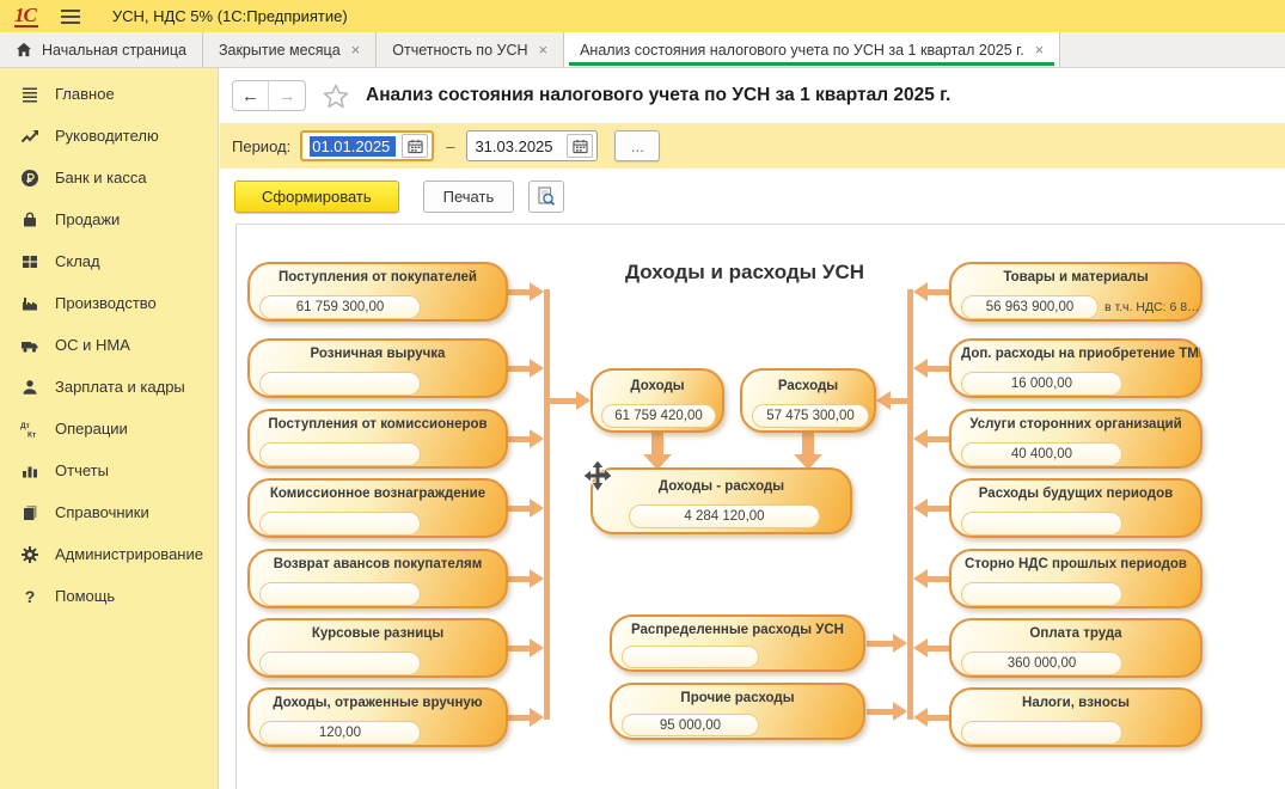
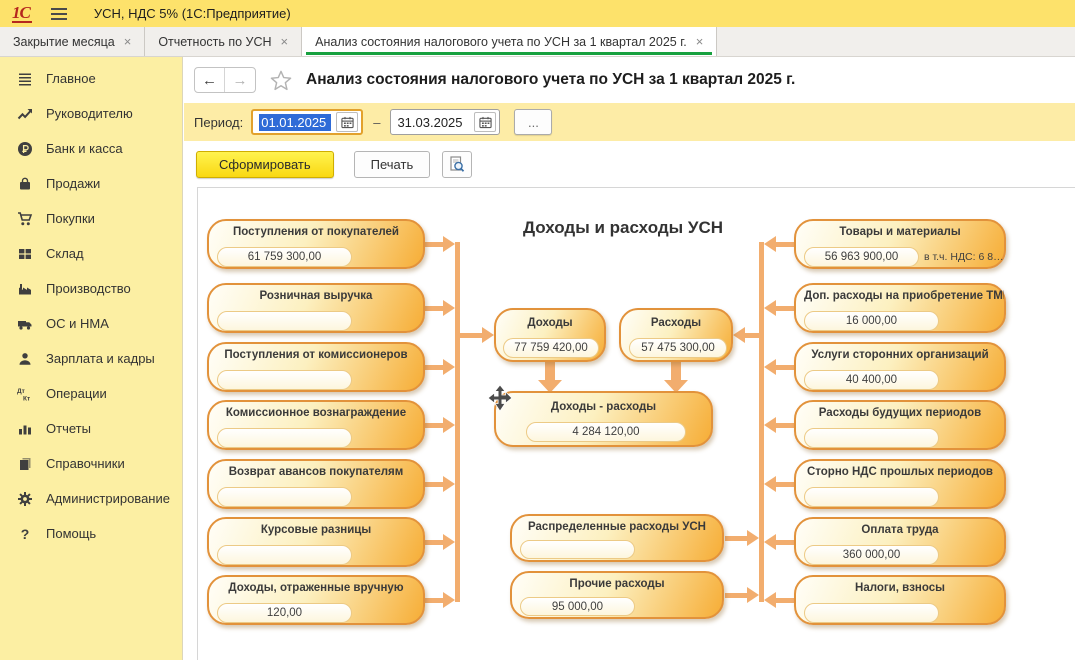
  1С
  УСН, НДС 5% (1С:Предприятие)
- Начальная страница
  Закрытие месяца
  ×
  Отчетность по УСН
  ×
  Анализ состояния налогового учета по УСН за 1 квартал 2025 г.
  ×
  Главное
  Руководителю
  Банк и касса
  Продажи
+ Покупки
  Склад
  Производство
  ОС и НМА
  Зарплата и кадры
  Операции
  Отчеты
  Справочники
  Администрирование
  ?
  Помощь
  ←
  →
  Анализ состояния налогового учета по УСН за 1 квартал 2025 г.
  Период:
  01.01.2025
  –
  31.03.2025
  ...
  Сформировать
  Печать
  Доходы и расходы УСН
  Поступления от покупателей
  61 759 300,00
  Розничная выручка
  Поступления от комиссионеров
  Комиссионное вознаграждение
  Возврат авансов покупателям
  Курсовые разницы
  Доходы, отраженные вручную
  120,00
  Доходы
- 61 759 420,00
+ 77 759 420,00
  Расходы
  57 475 300,00
  Доходы - расходы
  4 284 120,00
  Распределенные расходы УСН
  Прочие расходы
  95 000,00
  Товары и материалы
  56 963 900,00
  в т.ч. НДС: 6 8…
  Доп. расходы на приобретение ТМ
  16 000,00
  Услуги сторонних организаций
  40 400,00
  Расходы будущих периодов
  Сторно НДС прошлых периодов
  Оплата труда
  360 000,00
  Налоги, взносы
